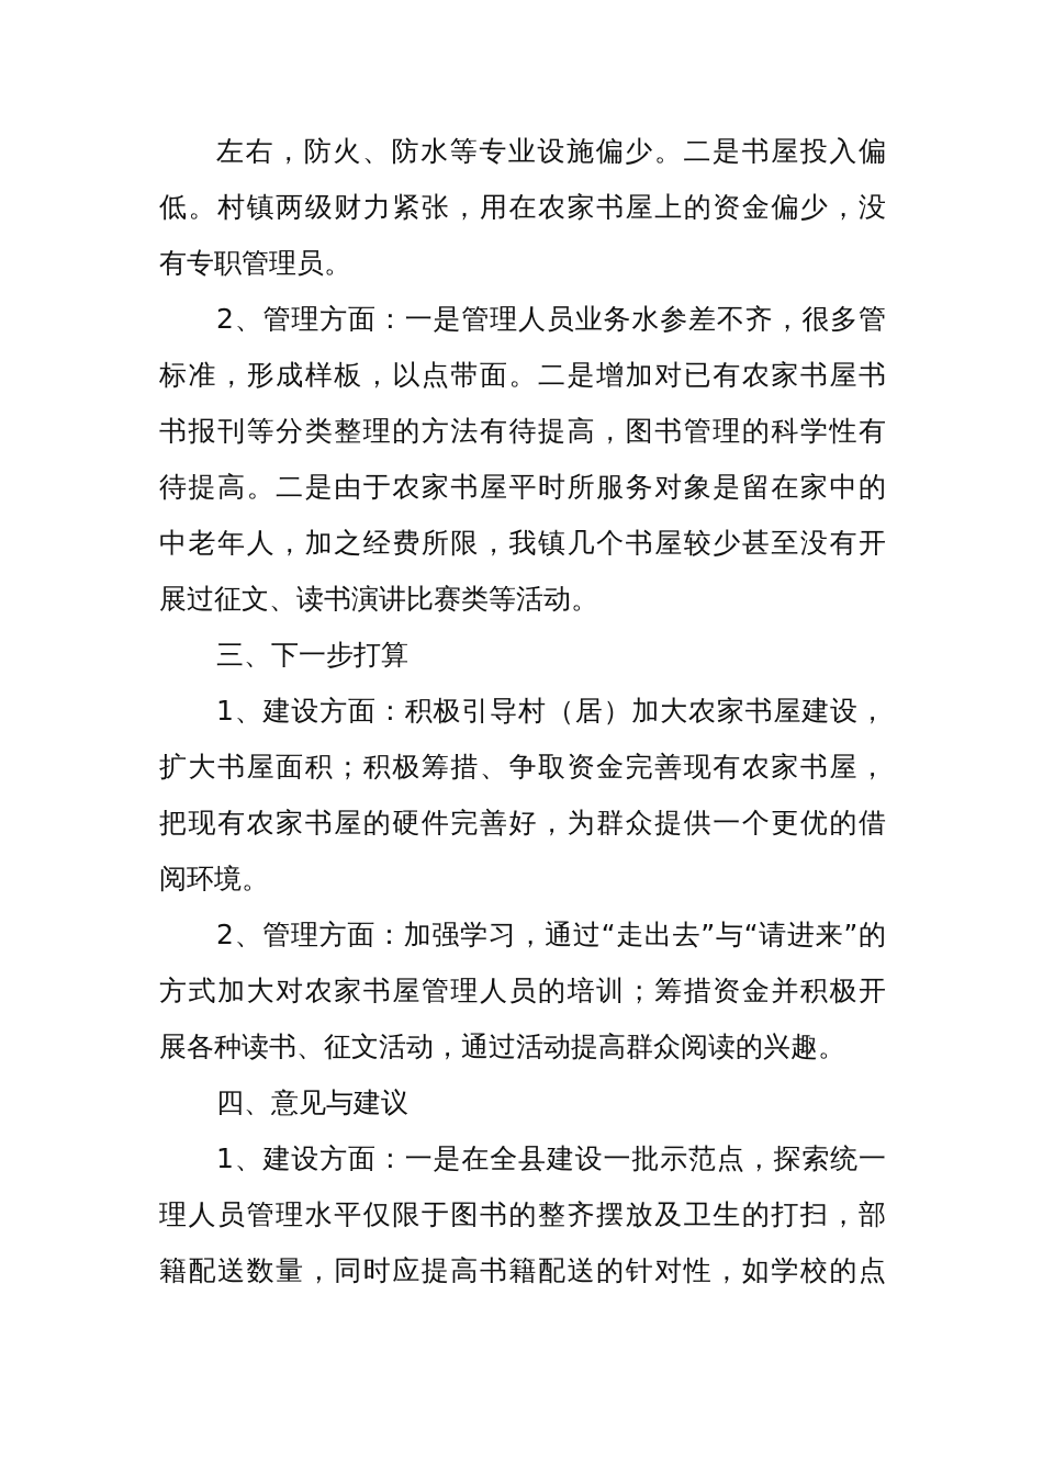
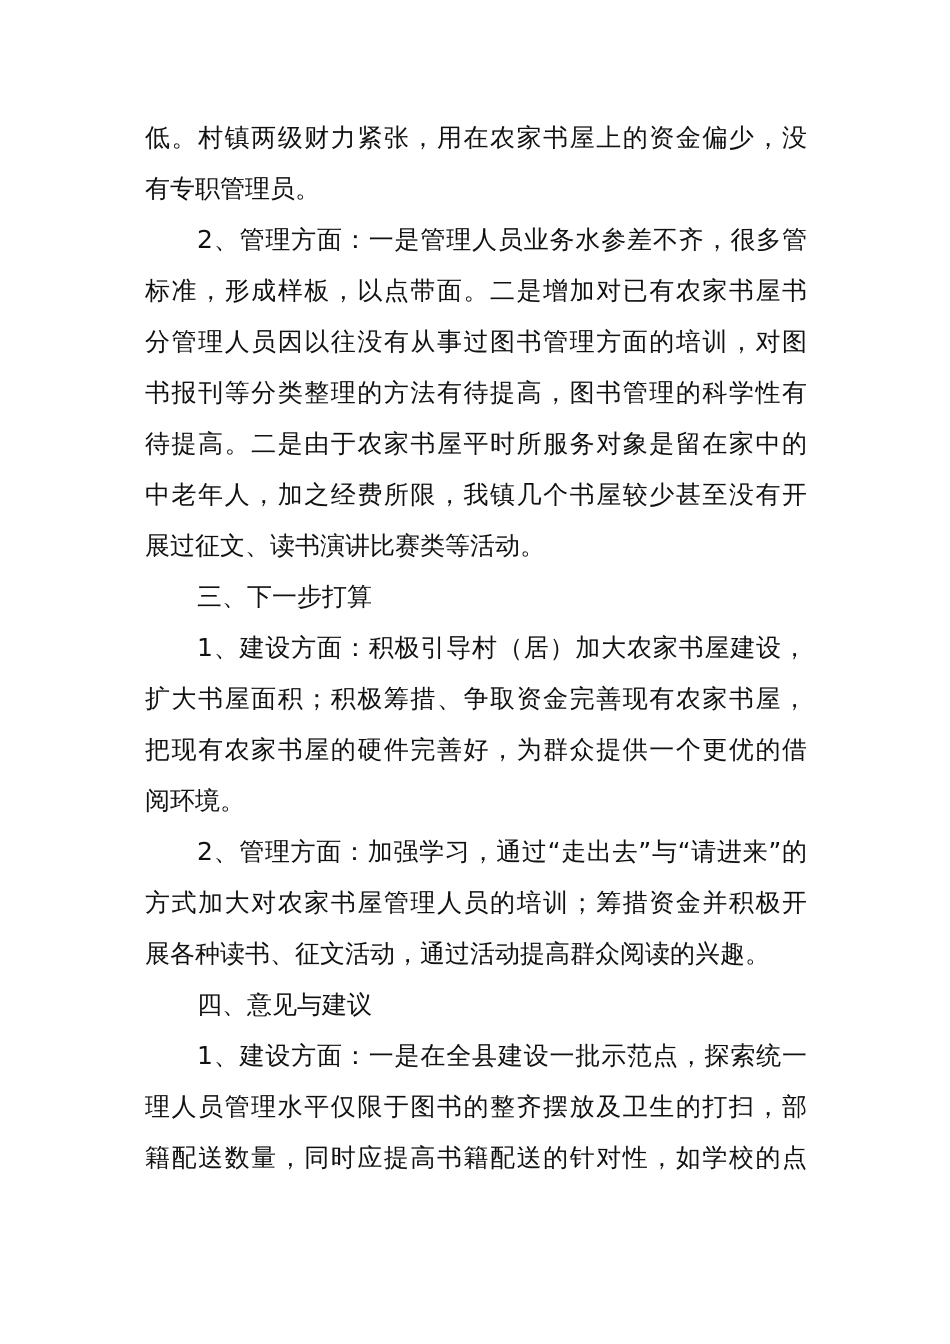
- 左右，防火、防水等专业设施偏少。二是书屋投入偏
  低。村镇两级财力紧张，用在农家书屋上的资金偏少，没
  有专职管理员。
  2、管理方面：一是管理人员业务水参差不齐，很多管
  标准，形成样板，以点带面。二是增加对已有农家书屋书
+ 分管理人员因以往没有从事过图书管理方面的培训，对图
  书报刊等分类整理的方法有待提高，图书管理的科学性有
  待提高。二是由于农家书屋平时所服务对象是留在家中的
  中老年人，加之经费所限，我镇几个书屋较少甚至没有开
  展过征文、读书演讲比赛类等活动。
  三、下一步打算
  1、建设方面：积极引导村（居）加大农家书屋建设，
  扩大书屋面积；积极筹措、争取资金完善现有农家书屋，
  把现有农家书屋的硬件完善好，为群众提供一个更优的借
  阅环境。
  2、管理方面：加强学习，通过“走出去”与“请进来”的
  方式加大对农家书屋管理人员的培训；筹措资金并积极开
  展各种读书、征文活动，通过活动提高群众阅读的兴趣。
  四、意见与建议
  1、建设方面：一是在全县建设一批示范点，探索统一
  理人员管理水平仅限于图书的整齐摆放及卫生的打扫，部
  籍配送数量，同时应提高书籍配送的针对性，如学校的点
